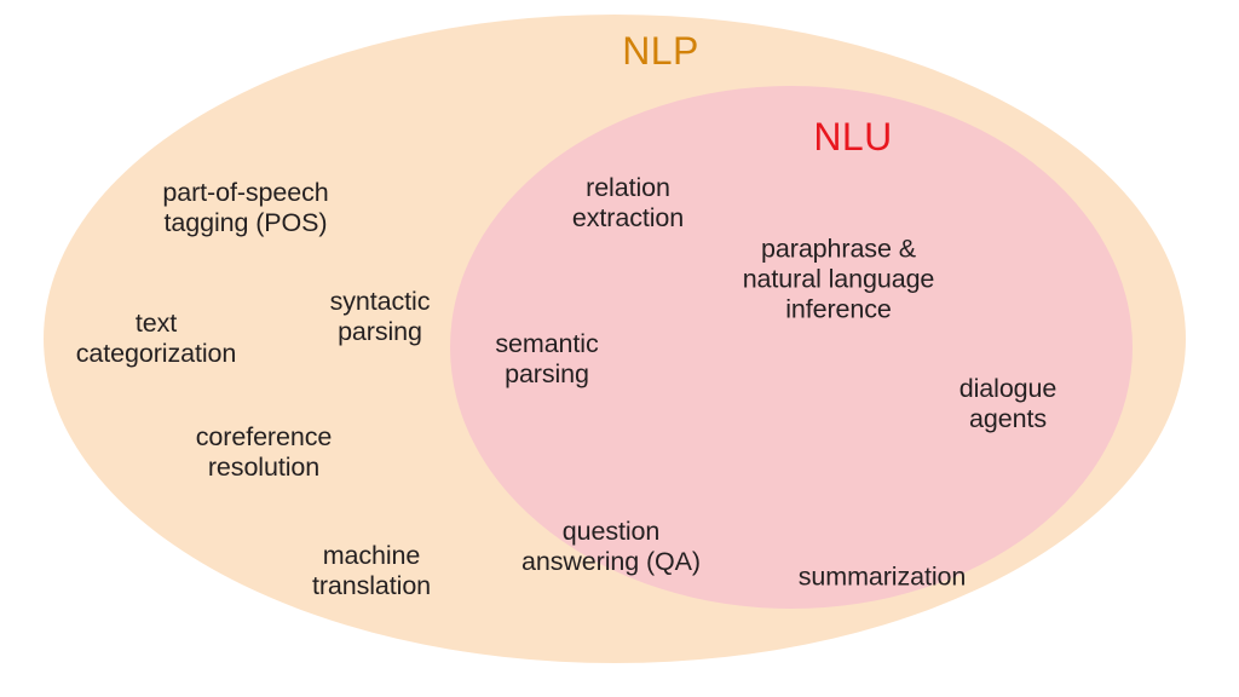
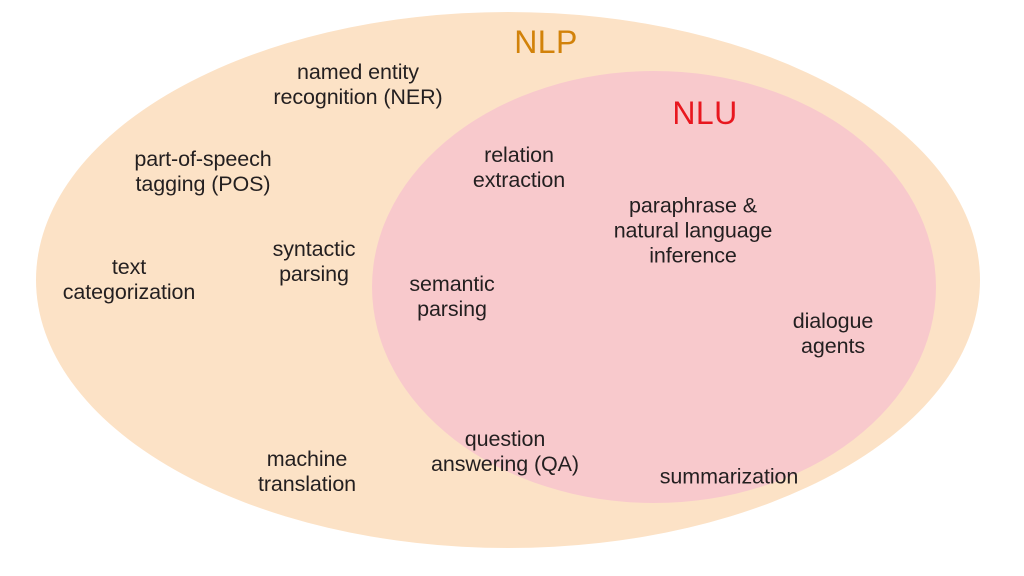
  NLP
  NLU
+ named entity
+ recognition (NER)
  part-of-speech
  tagging (POS)
  syntactic
  parsing
  text
  categorization
- coreference
- resolution
  machine
  translation
  relation
  extraction
  paraphrase &
  natural language
  inference
  semantic
  parsing
  dialogue
  agents
  question
  answering (QA)
  summarization
